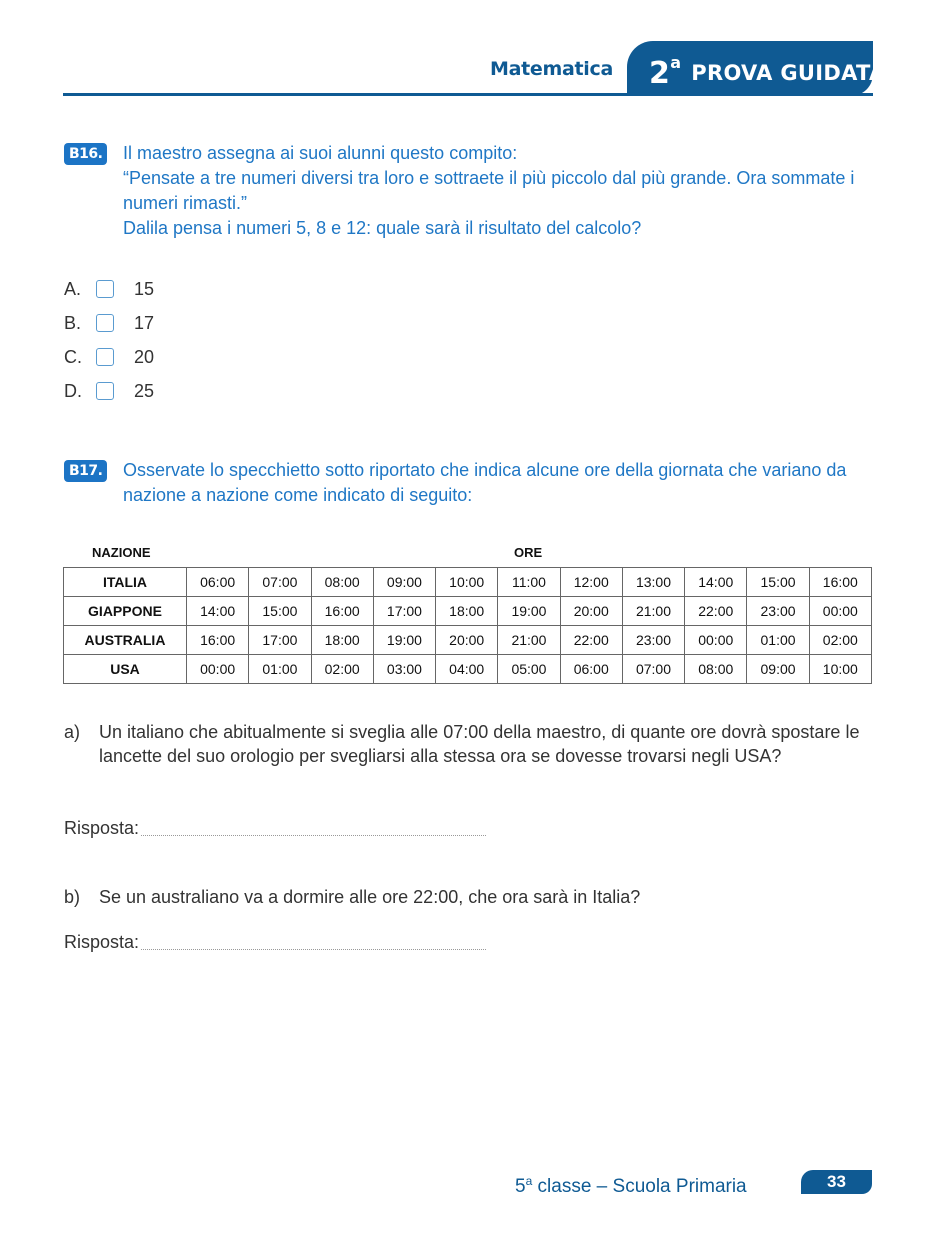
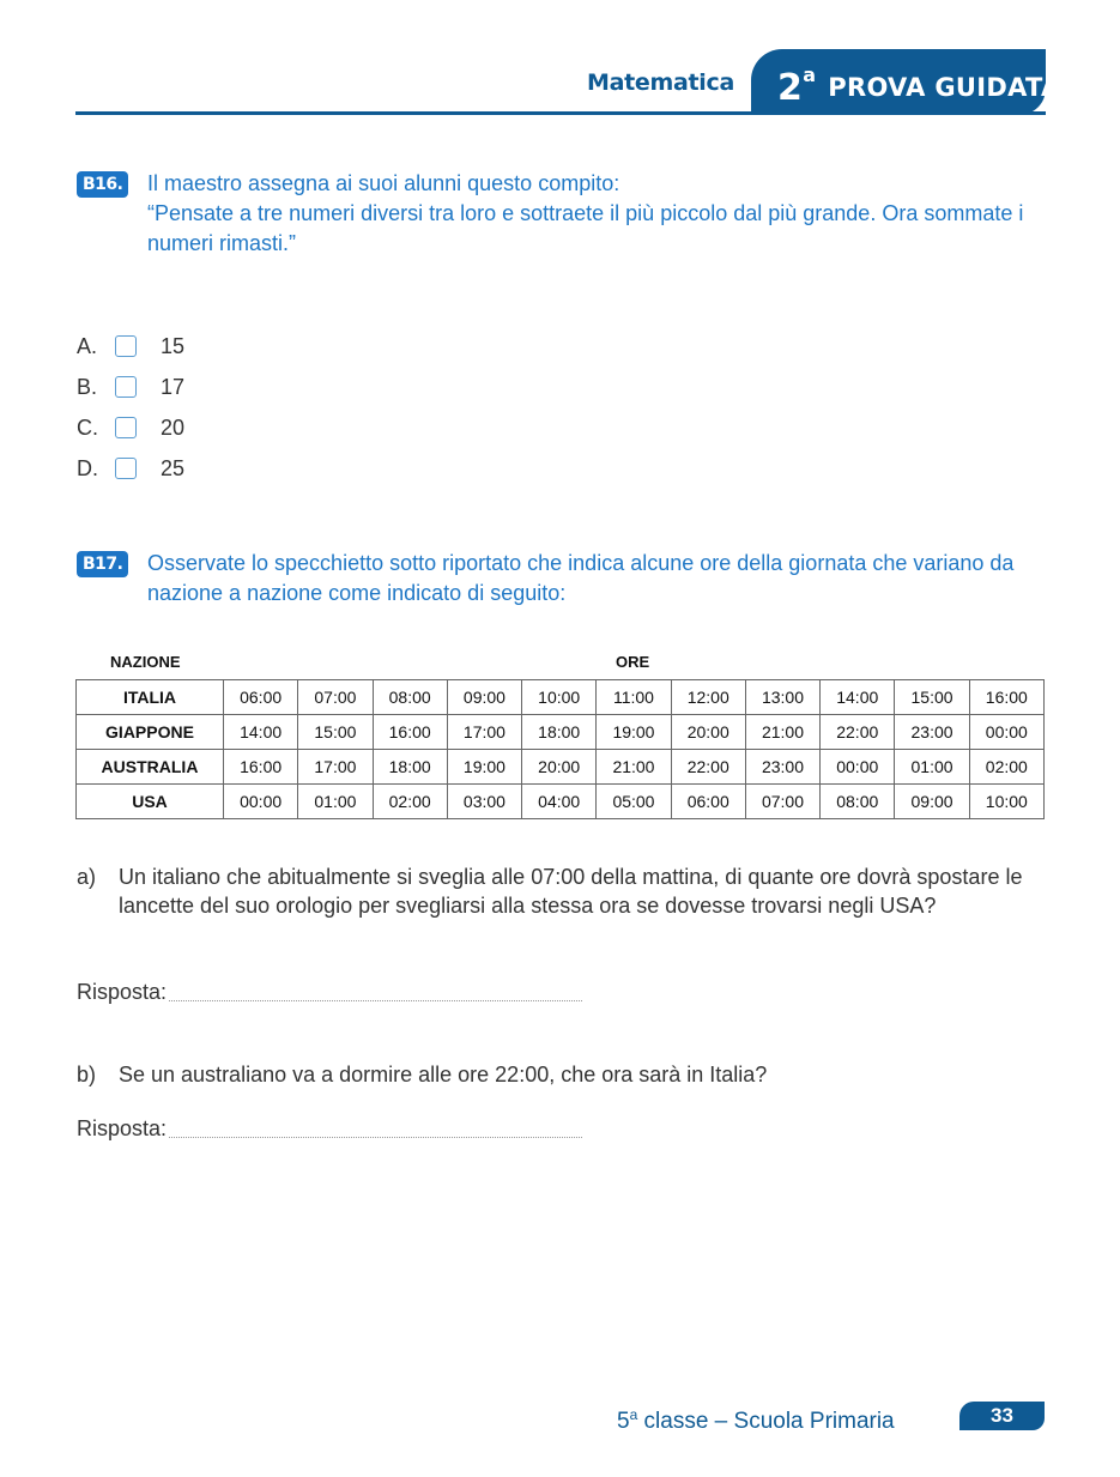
  Matematica
  2aPROVA GUIDATA
  B16.
  Il maestro assegna ai suoi alunni questo compito:
  “Pensate a tre numeri diversi tra loro e sottraete il più piccolo dal più grande. Ora sommate i numeri rimasti.”
- Dalila pensa i numeri 5, 8 e 12: quale sarà il risultato del calcolo?
  A.
  15
  B.
  17
  C.
  20
  D.
  25
  B17.
  Osservate lo specchietto sotto riportato che indica alcune ore della giornata che variano da nazione a nazione come indicato di seguito:
  NAZIONE
  ORE
  ITALIA	06:00	07:00	08:00	09:00	10:00	11:00	12:00	13:00	14:00	15:00	16:00
  GIAPPONE	14:00	15:00	16:00	17:00	18:00	19:00	20:00	21:00	22:00	23:00	00:00
  AUSTRALIA	16:00	17:00	18:00	19:00	20:00	21:00	22:00	23:00	00:00	01:00	02:00
  USA	00:00	01:00	02:00	03:00	04:00	05:00	06:00	07:00	08:00	09:00	10:00
  a)
- Un italiano che abitualmente si sveglia alle 07:00 della maestro, di quante ore dovrà spostare le lancette del suo orologio per svegliarsi alla stessa ora se dovesse trovarsi negli USA?
+ Un italiano che abitualmente si sveglia alle 07:00 della mattina, di quante ore dovrà spostare le lancette del suo orologio per svegliarsi alla stessa ora se dovesse trovarsi negli USA?
  Risposta:
  b)
  Se un australiano va a dormire alle ore 22:00, che ora sarà in Italia?
  Risposta:
  5a classe – Scuola Primaria
  33
